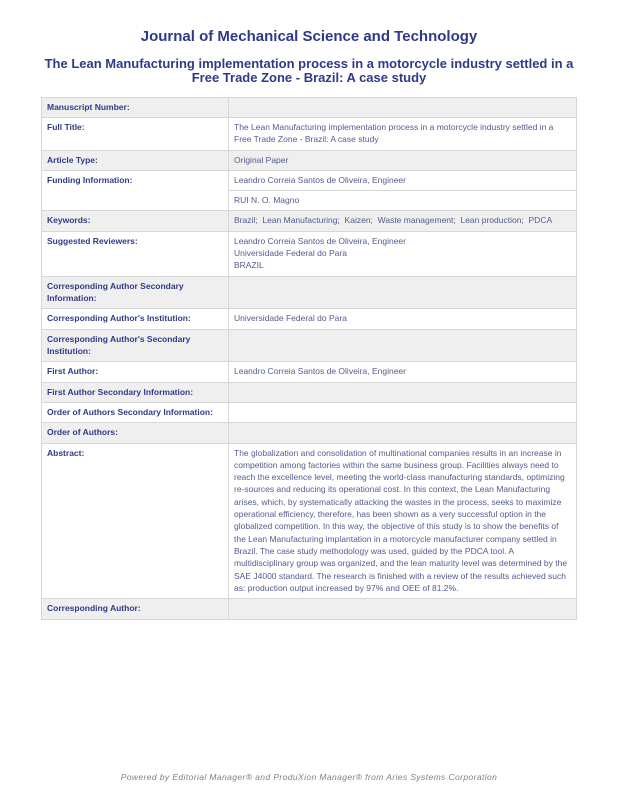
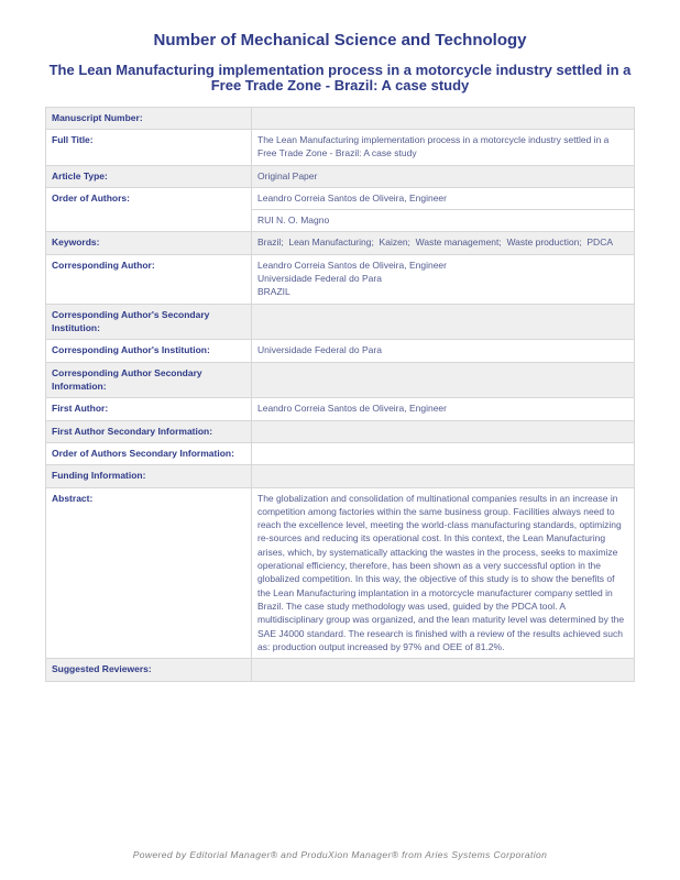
- Journal of Mechanical Science and Technology
+ Number of Mechanical Science and Technology
  The Lean Manufacturing implementation process in a motorcycle industry settled in a Free Trade Zone - Brazil: A case study
  Manuscript Number:
  Full Title:	The Lean Manufacturing implementation process in a motorcycle industry settled in a Free Trade Zone - Brazil: A case study
  Article Type:	Original Paper
- Funding Information:	Leandro Correia Santos de Oliveira, Engineer
+ Order of Authors:	Leandro Correia Santos de Oliveira, Engineer
  RUI N. O. Magno
- Keywords:	Brazil; Lean Manufacturing; Kaizen; Waste management; Lean production; PDCA
+ Keywords:	Brazil; Lean Manufacturing; Kaizen; Waste management; Waste production; PDCA
- Suggested Reviewers:	Leandro Correia Santos de Oliveira, Engineer Universidade Federal do Para BRAZIL
+ Corresponding Author:	Leandro Correia Santos de Oliveira, Engineer Universidade Federal do Para BRAZIL
- Corresponding Author Secondary Information:
+ Corresponding Author's Secondary Institution:
  Corresponding Author's Institution:	Universidade Federal do Para
- Corresponding Author's Secondary Institution:
+ Corresponding Author Secondary Information:
  First Author:	Leandro Correia Santos de Oliveira, Engineer
  First Author Secondary Information:
  Order of Authors Secondary Information:
- Order of Authors:
+ Funding Information:
  Abstract:	The globalization and consolidation of multinational companies results in an increase in competition among factories within the same business group. Facilities always need to reach the excellence level, meeting the world-class manufacturing standards, optimizing re-sources and reducing its operational cost. In this context, the Lean Manufacturing arises, which, by systematically attacking the wastes in the process, seeks to maximize operational efficiency, therefore, has been shown as a very successful option in the globalized competition. In this way, the objective of this study is to show the benefits of the Lean Manufacturing implantation in a motorcycle manufacturer company settled in Brazil. The case study methodology was used, guided by the PDCA tool. A multidisciplinary group was organized, and the lean maturity level was determined by the SAE J4000 standard. The research is finished with a review of the results achieved such as: production output increased by 97% and OEE of 81.2%.
- Corresponding Author:
+ Suggested Reviewers:
  Powered by Editorial Manager® and ProduXion Manager® from Aries Systems Corporation
